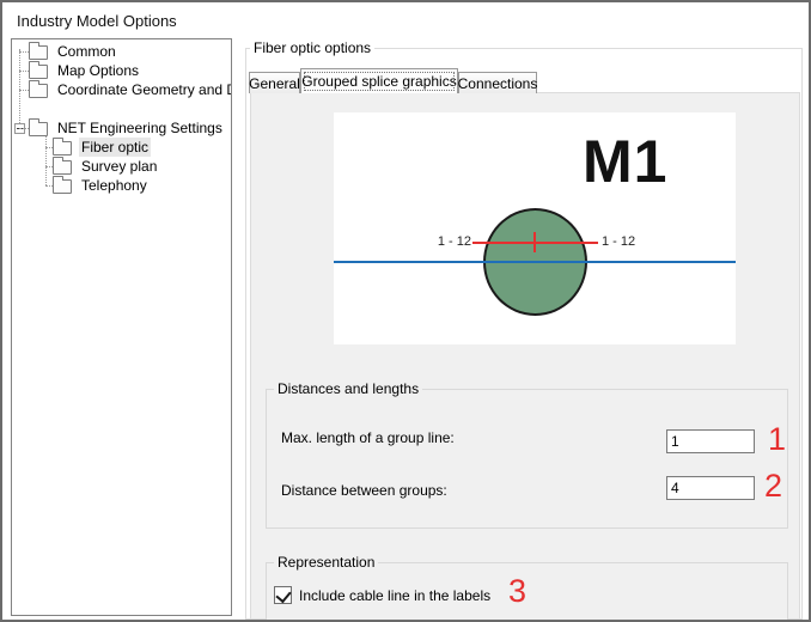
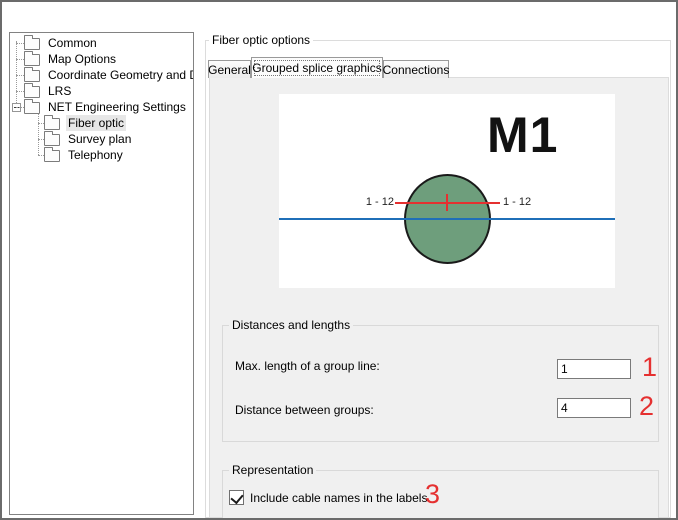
- Industry Model Options
  Common
  Map Options
  Coordinate Geometry and
+ LRS
  NET Engineering Settings
  Fiber optic
  Survey plan
  Telephony
  Fiber optic options
  General
  Grouped splice graphics
  Connections
  M1
  1 - 12
  1 - 12
  Distances and lengths
  Max. length of a group line:
  1
  1
  Distance between groups:
  4
  2
  Representation
- Include cable line in the labels
+ Include cable names in the labels
  3
